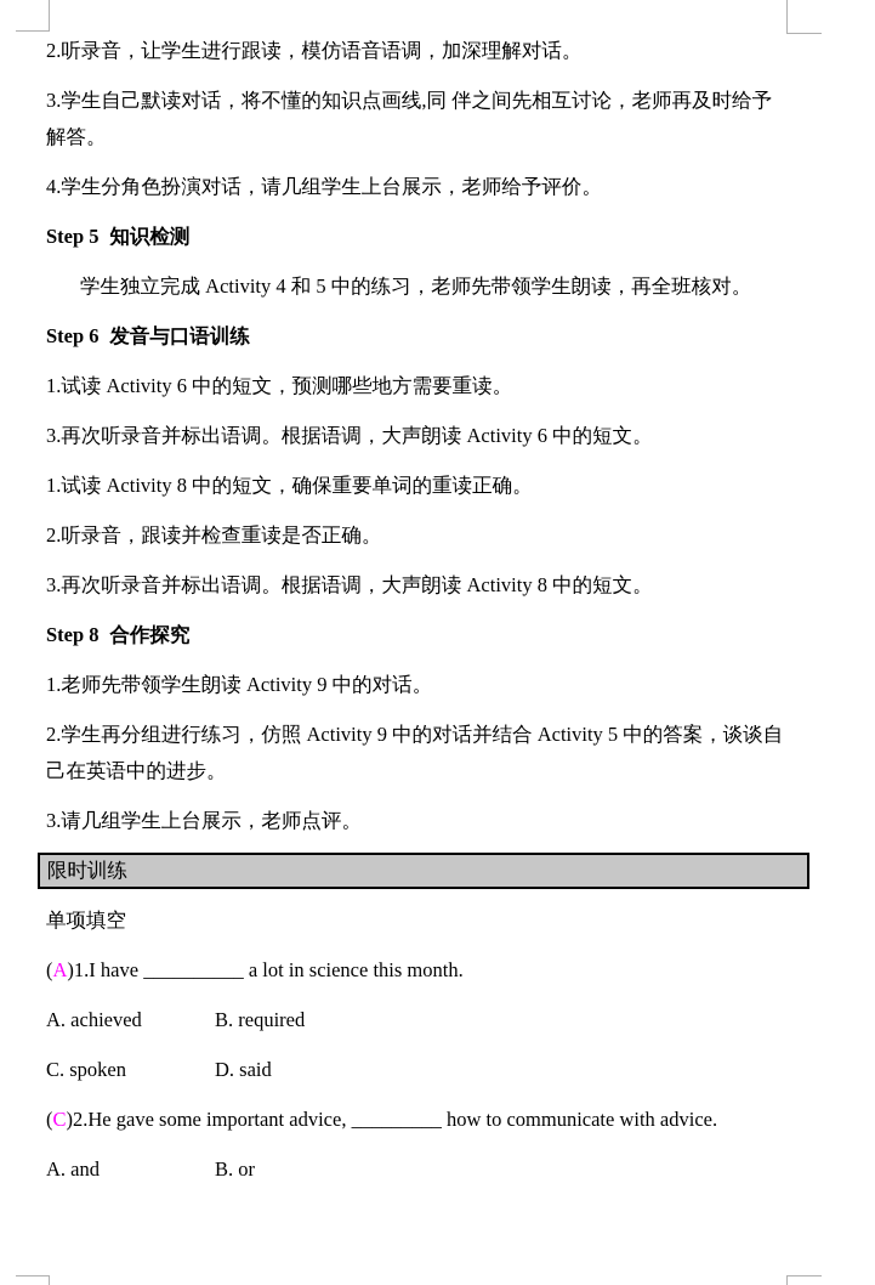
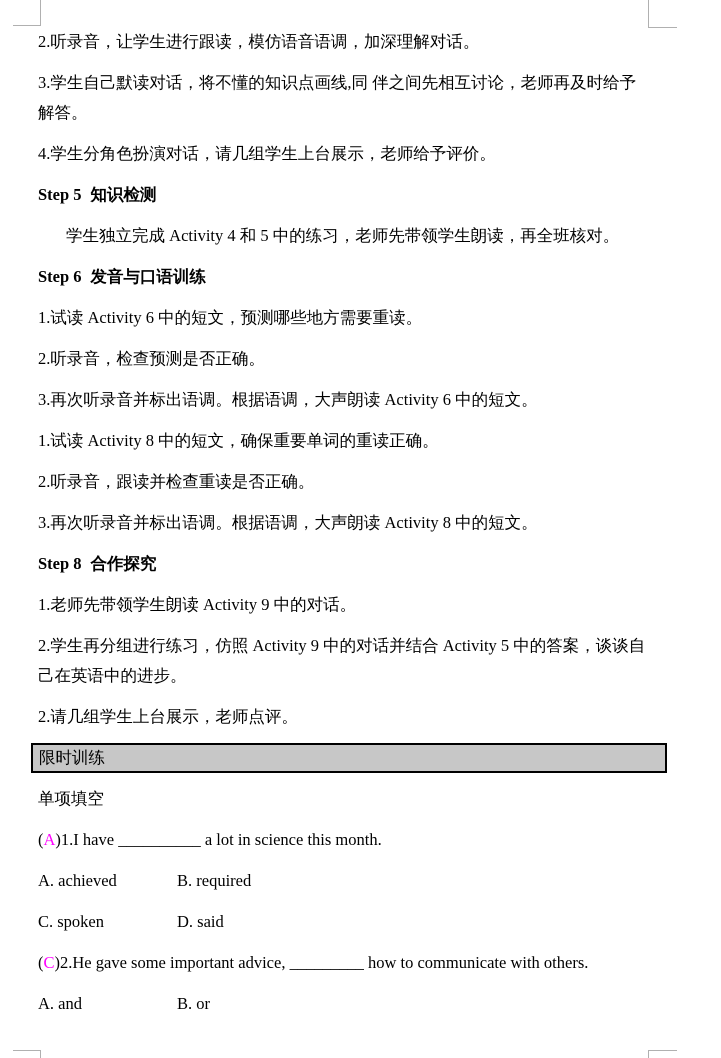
  2.听录音，让学生进行跟读，模仿语音语调，加深理解对话。
  3.学生自己默读对话，将不懂的知识点画线,同 伴之间先相互讨论，老师再及时给予解答。
  4.学生分角色扮演对话，请几组学生上台展示，老师给予评价。
  Step 5 知识检测
  学生独立完成 Activity 4 和 5 中的练习，老师先带领学生朗读，再全班核对。
  Step 6 发音与口语训练
  1.试读 Activity 6 中的短文，预测哪些地方需要重读。
+ 2.听录音，检查预测是否正确。
  3.再次听录音并标出语调。根据语调，大声朗读 Activity 6 中的短文。
  1.试读 Activity 8 中的短文，确保重要单词的重读正确。
  2.听录音，跟读并检查重读是否正确。
  3.再次听录音并标出语调。根据语调，大声朗读 Activity 8 中的短文。
  Step 8 合作探究
  1.老师先带领学生朗读 Activity 9 中的对话。
  2.学生再分组进行练习，仿照 Activity 9 中的对话并结合 Activity 5 中的答案，谈谈自己在英语中的进步。
- 3.请几组学生上台展示，老师点评。
+ 2.请几组学生上台展示，老师点评。
  限时训练
  单项填空
  (A)1.I have __________ a lot in science this month.
  A. achieved
  B. required
  C. spoken
  D. said
- (C)2.He gave some important advice, _________ how to communicate with advice.
+ (C)2.He gave some important advice, _________ how to communicate with others.
  A. and
  B. or
